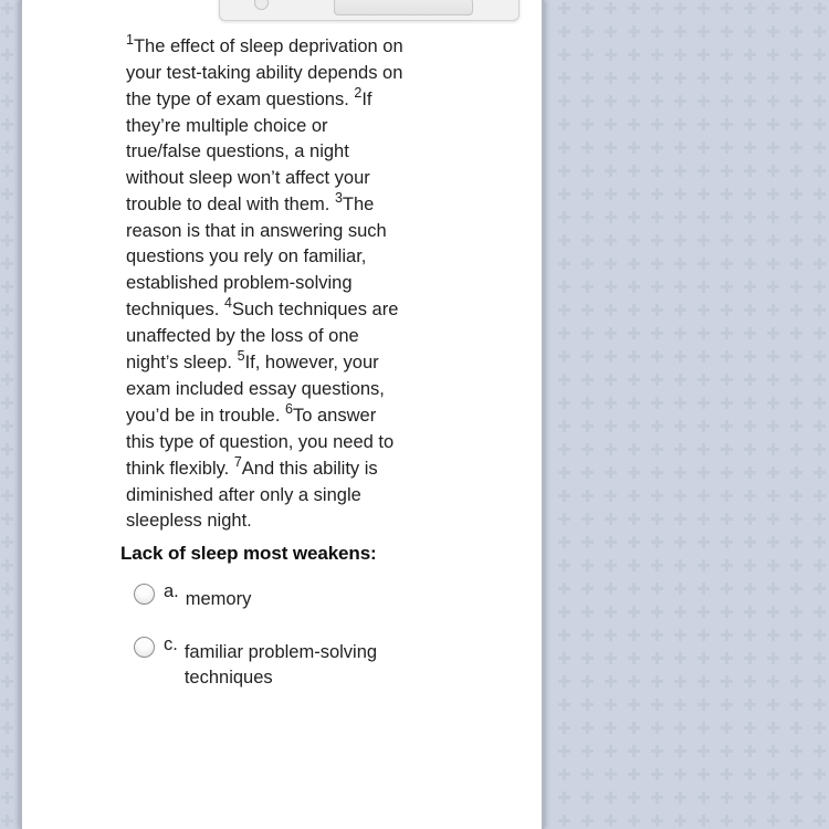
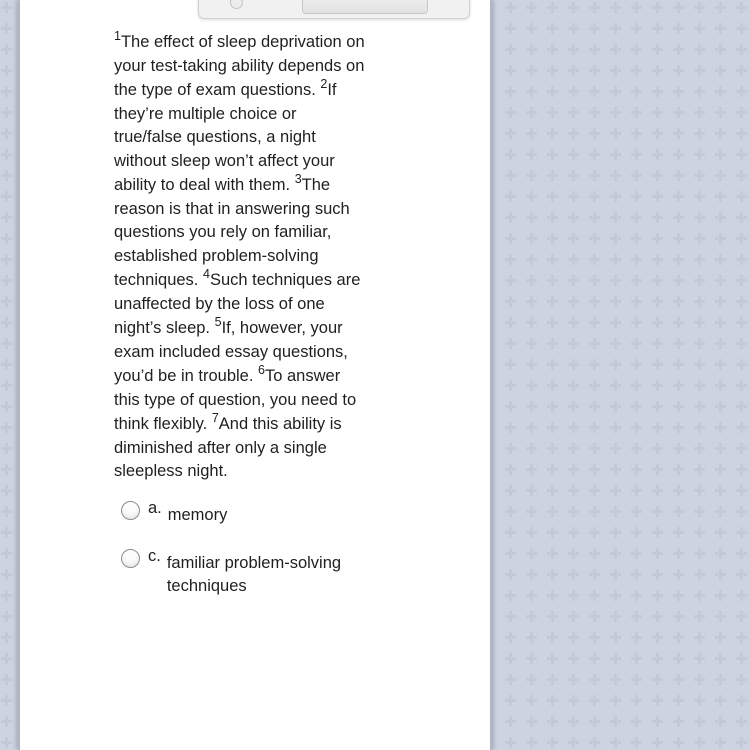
- 1The effect of sleep deprivation on your test-taking ability depends on the type of exam questions. 2If they’re multiple choice or true/false questions, a night without sleep won’t affect your trouble to deal with them. 3The reason is that in answering such questions you rely on familiar, established problem-solving techniques. 4Such techniques are unaffected by the loss of one night’s sleep. 5If, however, your exam included essay questions, you’d be in trouble. 6To answer this type of question, you need to think flexibly. 7And this ability is diminished after only a single sleepless night.
+ 1The effect of sleep deprivation on your test-taking ability depends on the type of exam questions. 2If they’re multiple choice or true/false questions, a night without sleep won’t affect your ability to deal with them. 3The reason is that in answering such questions you rely on familiar, established problem-solving techniques. 4Such techniques are unaffected by the loss of one night’s sleep. 5If, however, your exam included essay questions, you’d be in trouble. 6To answer this type of question, you need to think flexibly. 7And this ability is diminished after only a single sleepless night.
- Lack of sleep most weakens:
  a.
  memory
  c.
  familiar problem-solving techniques
